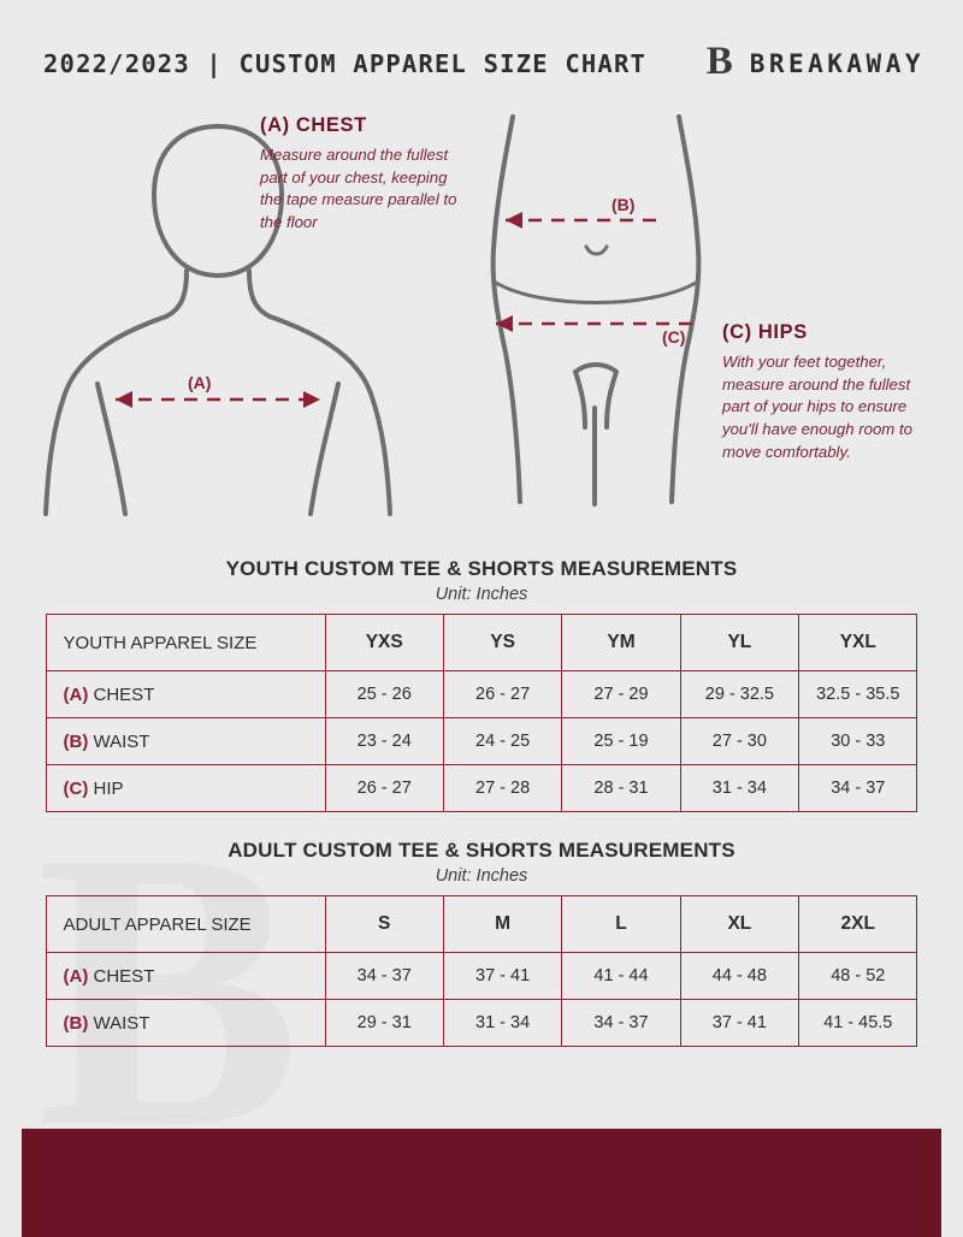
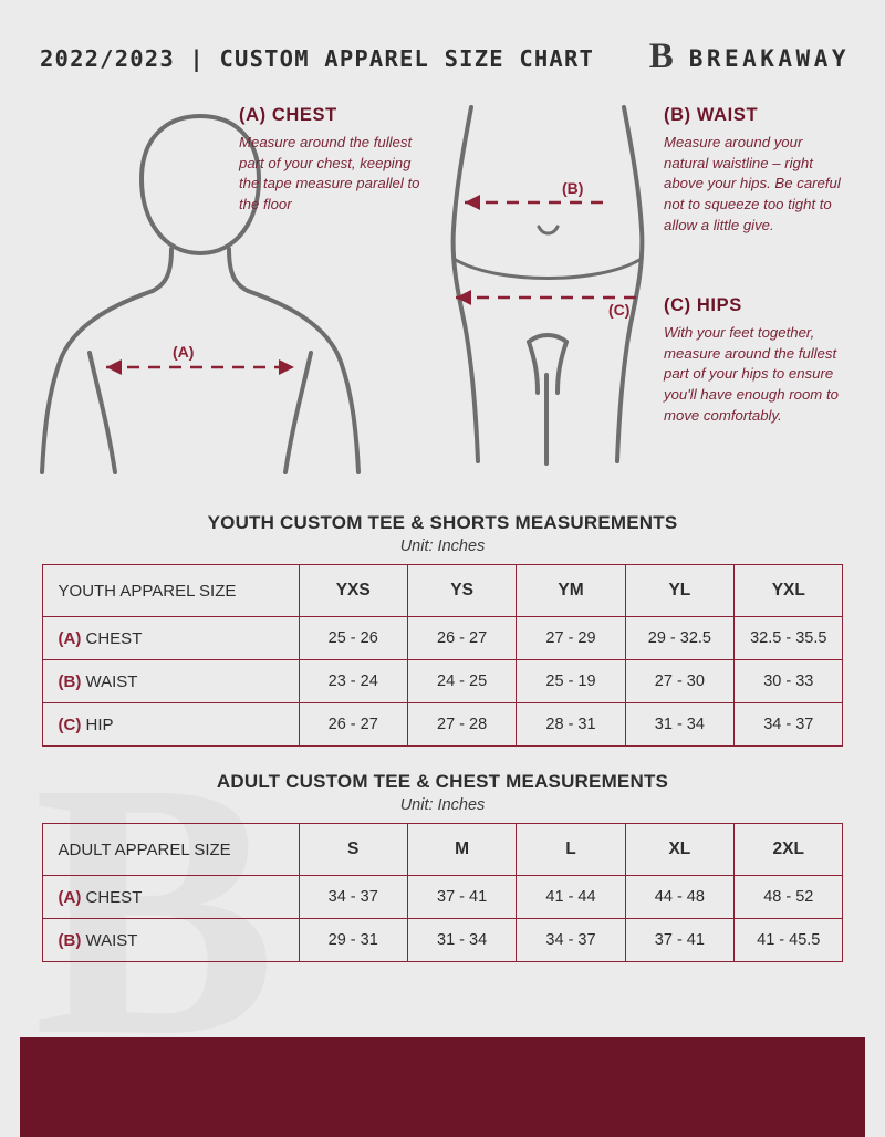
  B
  2022/2023 | CUSTOM APPAREL SIZE CHART
  B
  BREAKAWAY
  (A)
  (B)
  (C)
  (A) CHEST
  Measure around the fullest part of your chest, keeping the tape measure parallel to the floor
+ (B) WAIST
+ Measure around your natural waistline – right above your hips. Be careful not to squeeze too tight to allow a little give.
  (C) HIPS
  With your feet together, measure around the fullest part of your hips to ensure you'll have enough room to move comfortably.
  YOUTH CUSTOM TEE & SHORTS MEASUREMENTS
  Unit: Inches
  YOUTH APPAREL SIZE	YXS	YS	YM	YL	YXL
  (A) CHEST	25 - 26	26 - 27	27 - 29	29 - 32.5	32.5 - 35.5
  (B) WAIST	23 - 24	24 - 25	25 - 19	27 - 30	30 - 33
  (C) HIP	26 - 27	27 - 28	28 - 31	31 - 34	34 - 37
- ADULT CUSTOM TEE & SHORTS MEASUREMENTS
+ ADULT CUSTOM TEE & CHEST MEASUREMENTS
  Unit: Inches
  ADULT APPAREL SIZE	S	M	L	XL	2XL
  (A) CHEST	34 - 37	37 - 41	41 - 44	44 - 48	48 - 52
  (B) WAIST	29 - 31	31 - 34	34 - 37	37 - 41	41 - 45.5
